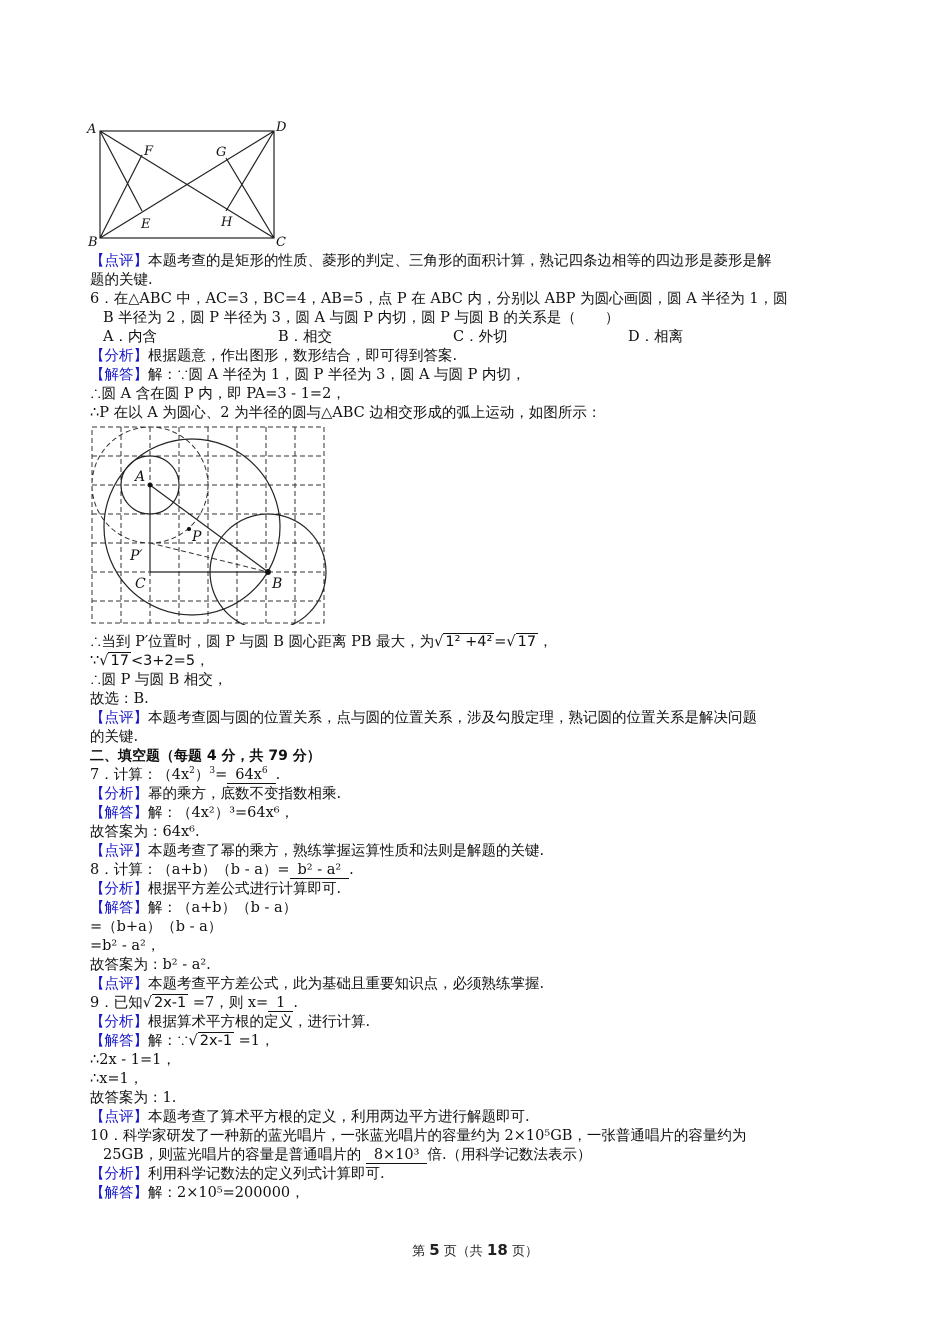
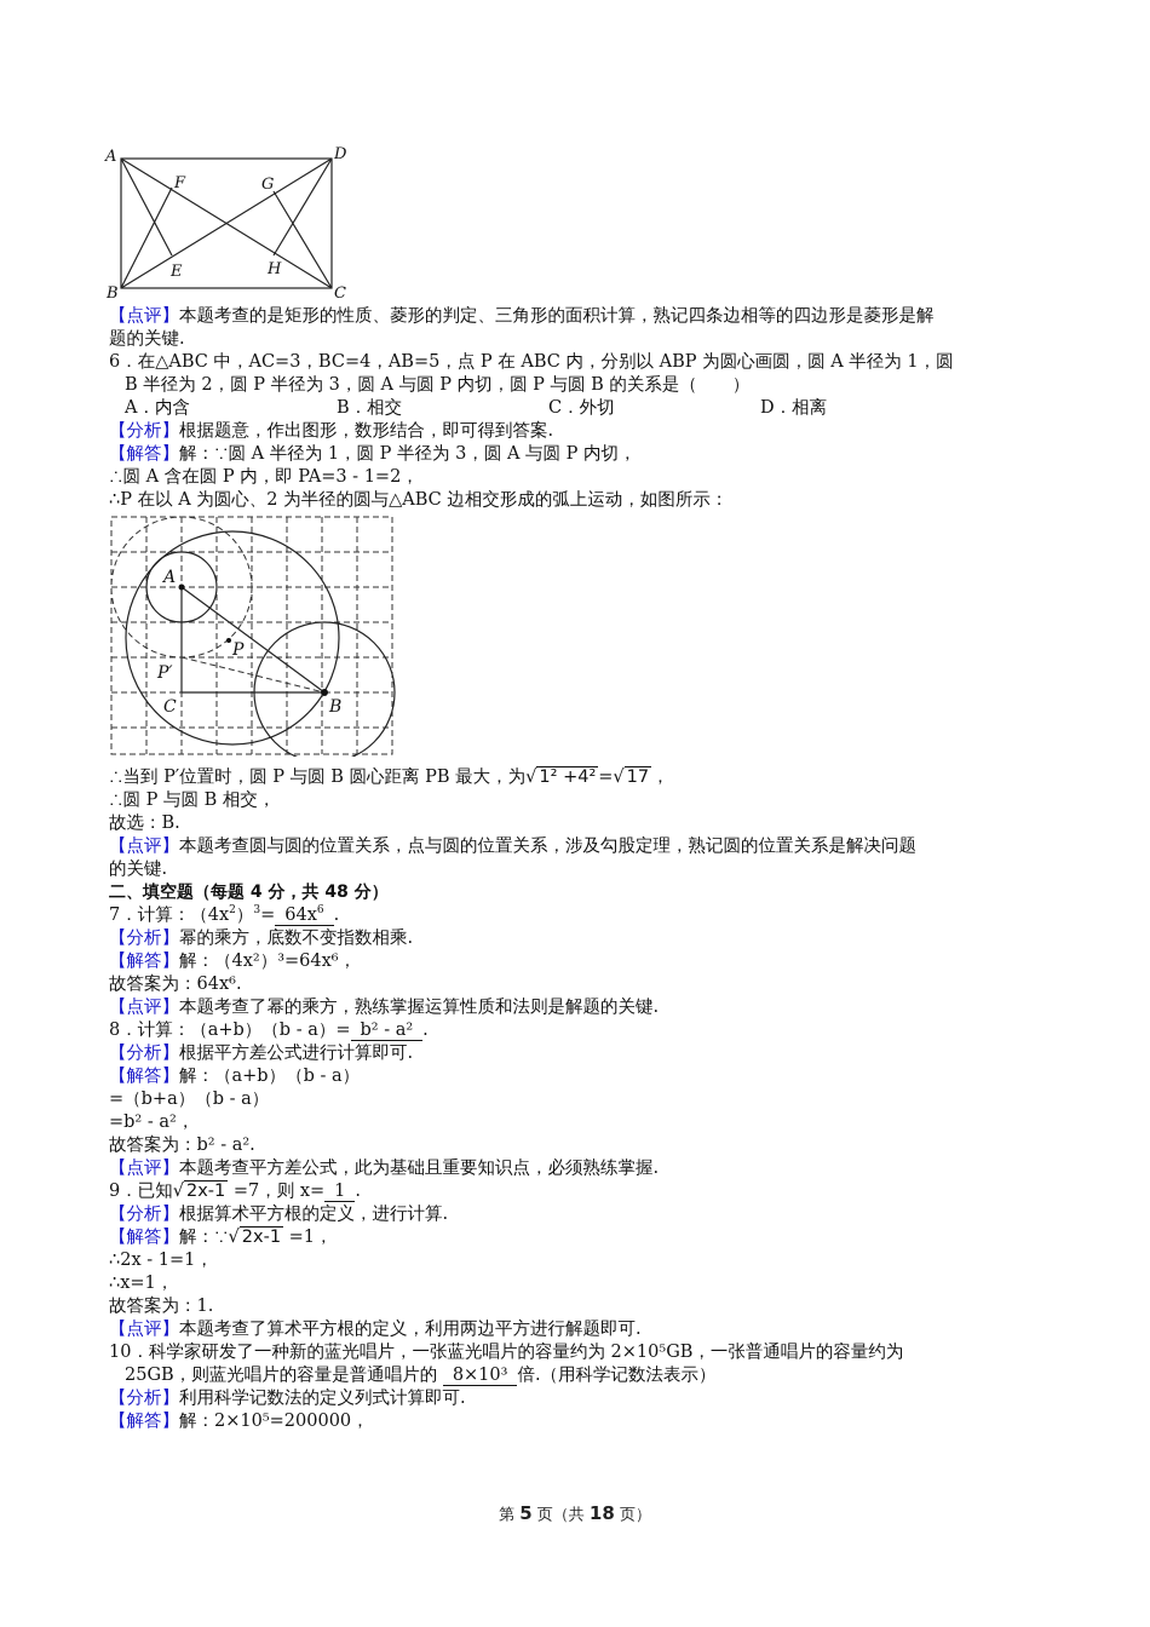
  A
  D
  F
  G
  E
  H
  B
  C
  【点评】本题考查的是矩形的性质、菱形的判定、三角形的面积计算，熟记四条边相等的四边形是菱形是解
  题的关键.
  6．在△ABC 中，AC=3，BC=4，AB=5，点 P 在 ABC 内，分别以 ABP 为圆心画圆，圆 A 半径为 1，圆
  B 半径为 2，圆 P 半径为 3，圆 A 与圆 P 内切，圆 P 与圆 B 的关系是（ ）
  A．内含
  B．相交
  C．外切
  D．相离
  【分析】根据题意，作出图形，数形结合，即可得到答案.
  【解答】解：∵圆 A 半径为 1，圆 P 半径为 3，圆 A 与圆 P 内切，
  ∴圆 A 含在圆 P 内，即 PA=3 - 1=2，
  ∴P 在以 A 为圆心、2 为半径的圆与△ABC 边相交形成的弧上运动，如图所示：
  A
  P
  P′
  C
  B
  ∴当到 P′位置时，圆 P 与圆 B 圆心距离 PB 最大，为√ 1² +4² =√ 17 ，
- ∵√ 17 <3+2=5，
  ∴圆 P 与圆 B 相交，
  故选：B.
  【点评】本题考查圆与圆的位置关系，点与圆的位置关系，涉及勾股定理，熟记圆的位置关系是解决问题
  的关键.
- 二、填空题（每题 4 分，共 79 分）
+ 二、填空题（每题 4 分，共 48 分）
  7．计算：（4x2）3= 64x6 .
  【分析】幂的乘方，底数不变指数相乘.
  【解答】解：（4x²）³=64x⁶，
  故答案为：64x⁶.
  【点评】本题考查了幂的乘方，熟练掌握运算性质和法则是解题的关键.
  8．计算：（a+b）（b - a）= b² - a² .
  【分析】根据平方差公式进行计算即可.
  【解答】解：（a+b）（b - a）
  =（b+a）（b - a）
  =b² - a²，
  故答案为：b² - a².
  【点评】本题考查平方差公式，此为基础且重要知识点，必须熟练掌握.
  9．已知√ 2x-1 =7，则 x= 1 .
  【分析】根据算术平方根的定义，进行计算.
  【解答】解：∵√ 2x-1 =1，
  ∴2x - 1=1，
  ∴x=1，
  故答案为：1.
  【点评】本题考查了算术平方根的定义，利用两边平方进行解题即可.
  10．科学家研发了一种新的蓝光唱片，一张蓝光唱片的容量约为 2×10⁵GB，一张普通唱片的容量约为
  25GB，则蓝光唱片的容量是普通唱片的 8×10³ 倍.（用科学记数法表示）
  【分析】利用科学记数法的定义列式计算即可.
  【解答】解：2×10⁵=200000，
  第 5 页（共 18 页）
